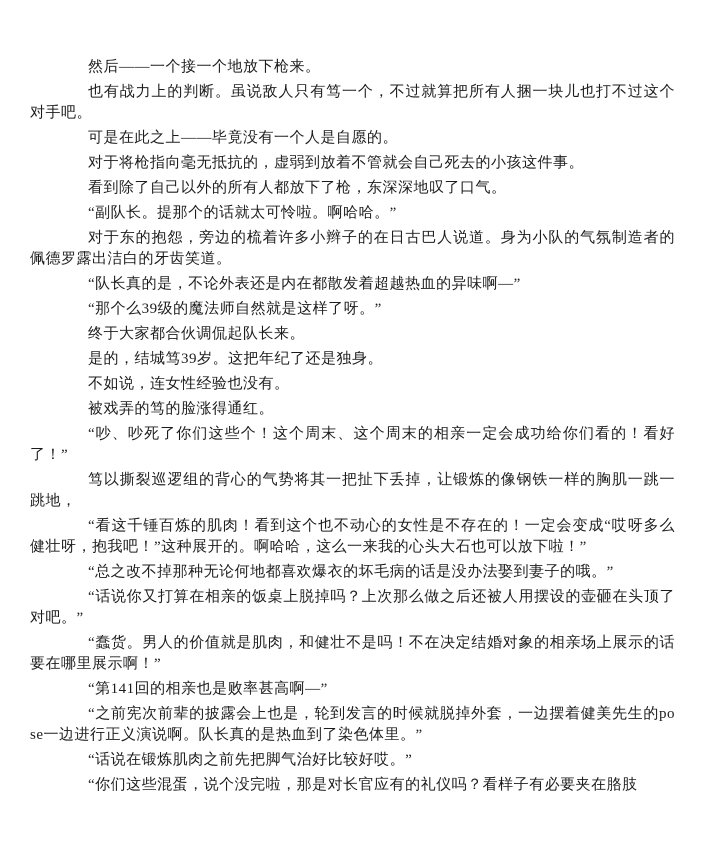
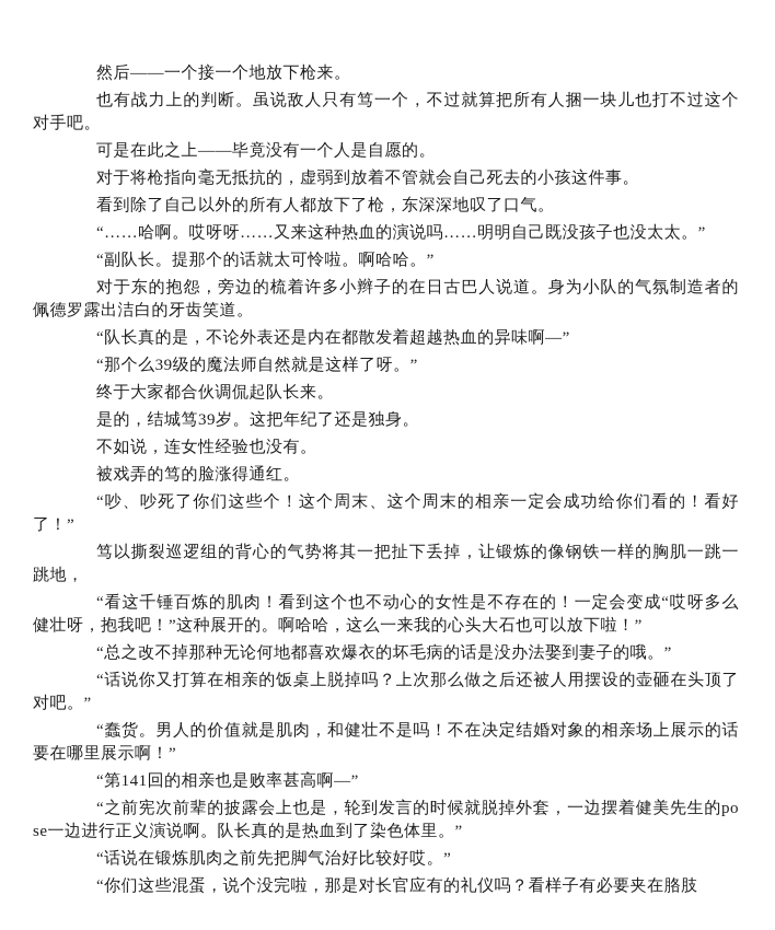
  然后——一个接一个地放下枪来。
  也有战力上的判断。虽说敌人只有笃一个，不过就算把所有人捆一块儿也打不过这个对手吧。
  可是在此之上——毕竟没有一个人是自愿的。
  对于将枪指向毫无抵抗的，虚弱到放着不管就会自己死去的小孩这件事。
  看到除了自己以外的所有人都放下了枪，东深深地叹了口气。
+ “……哈啊。哎呀呀……又来这种热血的演说吗……明明自己既没孩子也没太太。”
  “副队长。提那个的话就太可怜啦。啊哈哈。”
  对于东的抱怨，旁边的梳着许多小辫子的在日古巴人说道。身为小队的气氛制造者的佩德罗露出洁白的牙齿笑道。
  “队长真的是，不论外表还是内在都散发着超越热血的异味啊—”
  “那个么39级的魔法师自然就是这样了呀。”
  终于大家都合伙调侃起队长来。
  是的，结城笃39岁。这把年纪了还是独身。
  不如说，连女性经验也没有。
  被戏弄的笃的脸涨得通红。
  “吵、吵死了你们这些个！这个周末、这个周末的相亲一定会成功给你们看的！看好了！”
  笃以撕裂巡逻组的背心的气势将其一把扯下丢掉，让锻炼的像钢铁一样的胸肌一跳一跳地，
  “看这千锤百炼的肌肉！看到这个也不动心的女性是不存在的！一定会变成“哎呀多么健壮呀，抱我吧！”这种展开的。啊哈哈，这么一来我的心头大石也可以放下啦！”
  “总之改不掉那种无论何地都喜欢爆衣的坏毛病的话是没办法娶到妻子的哦。”
  “话说你又打算在相亲的饭桌上脱掉吗？上次那么做之后还被人用摆设的壶砸在头顶了对吧。”
  “蠢货。男人的价值就是肌肉，和健壮不是吗！不在决定结婚对象的相亲场上展示的话要在哪里展示啊！”
  “第141回的相亲也是败率甚高啊—”
  “之前宪次前辈的披露会上也是，轮到发言的时候就脱掉外套，一边摆着健美先生的pose一边进行正义演说啊。队长真的是热血到了染色体里。”
  “话说在锻炼肌肉之前先把脚气治好比较好哎。”
  “你们这些混蛋，说个没完啦，那是对长官应有的礼仪吗？看样子有必要夹在胳肢
